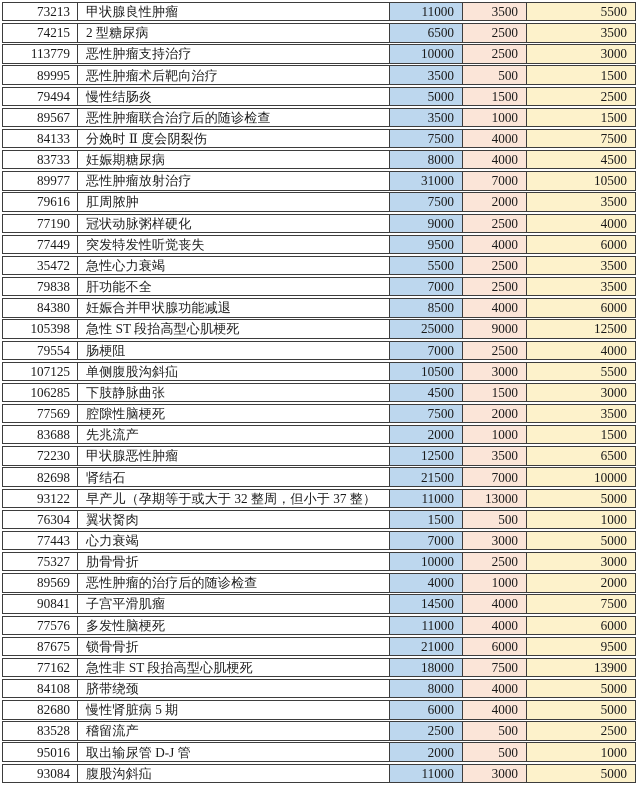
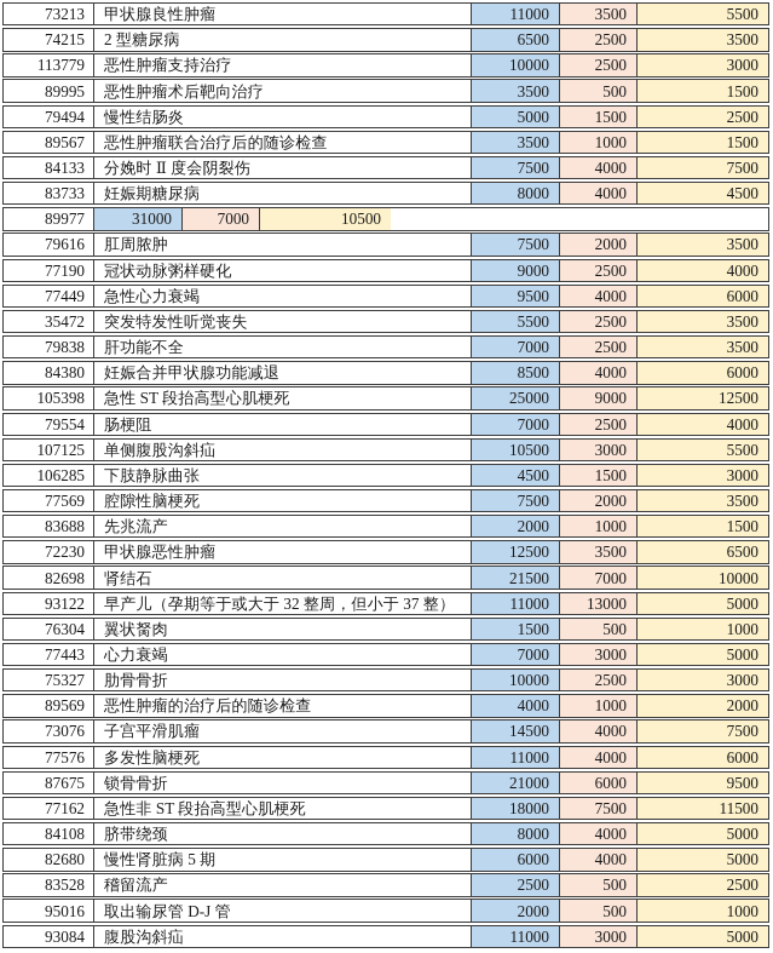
  73213
  甲状腺良性肿瘤
  11000
  3500
  5500
  74215
  2 型糖尿病
  6500
  2500
  3500
  113779
  恶性肿瘤支持治疗
  10000
  2500
  3000
  89995
  恶性肿瘤术后靶向治疗
  3500
  500
  1500
  79494
  慢性结肠炎
  5000
  1500
  2500
  89567
  恶性肿瘤联合治疗后的随诊检查
  3500
  1000
  1500
  84133
  分娩时 Ⅱ 度会阴裂伤
  7500
  4000
  7500
  83733
  妊娠期糖尿病
  8000
  4000
  4500
  89977
- 恶性肿瘤放射治疗
  31000
  7000
  10500
  79616
  肛周脓肿
  7500
  2000
  3500
  77190
  冠状动脉粥样硬化
  9000
  2500
  4000
  77449
- 突发特发性听觉丧失
+ 急性心力衰竭
  9500
  4000
  6000
  35472
- 急性心力衰竭
+ 突发特发性听觉丧失
  5500
  2500
  3500
  79838
  肝功能不全
  7000
  2500
  3500
  84380
  妊娠合并甲状腺功能减退
  8500
  4000
  6000
  105398
  急性 ST 段抬高型心肌梗死
  25000
  9000
  12500
  79554
  肠梗阻
  7000
  2500
  4000
  107125
  单侧腹股沟斜疝
  10500
  3000
  5500
  106285
  下肢静脉曲张
  4500
  1500
  3000
  77569
  腔隙性脑梗死
  7500
  2000
  3500
  83688
  先兆流产
  2000
  1000
  1500
  72230
  甲状腺恶性肿瘤
  12500
  3500
  6500
  82698
  肾结石
  21500
  7000
  10000
  93122
  早产儿（孕期等于或大于 32 整周，但小于 37 整）
  11000
  13000
  5000
  76304
  翼状胬肉
  1500
  500
  1000
  77443
  心力衰竭
  7000
  3000
  5000
  75327
  肋骨骨折
  10000
  2500
  3000
  89569
  恶性肿瘤的治疗后的随诊检查
  4000
  1000
  2000
- 90841
+ 73076
  子宫平滑肌瘤
  14500
  4000
  7500
  77576
  多发性脑梗死
  11000
  4000
  6000
  87675
  锁骨骨折
  21000
  6000
  9500
  77162
  急性非 ST 段抬高型心肌梗死
  18000
  7500
- 13900
+ 11500
  84108
  脐带绕颈
  8000
  4000
  5000
  82680
  慢性肾脏病 5 期
  6000
  4000
  5000
  83528
  稽留流产
  2500
  500
  2500
  95016
  取出输尿管 D-J 管
  2000
  500
  1000
  93084
  腹股沟斜疝
  11000
  3000
  5000
